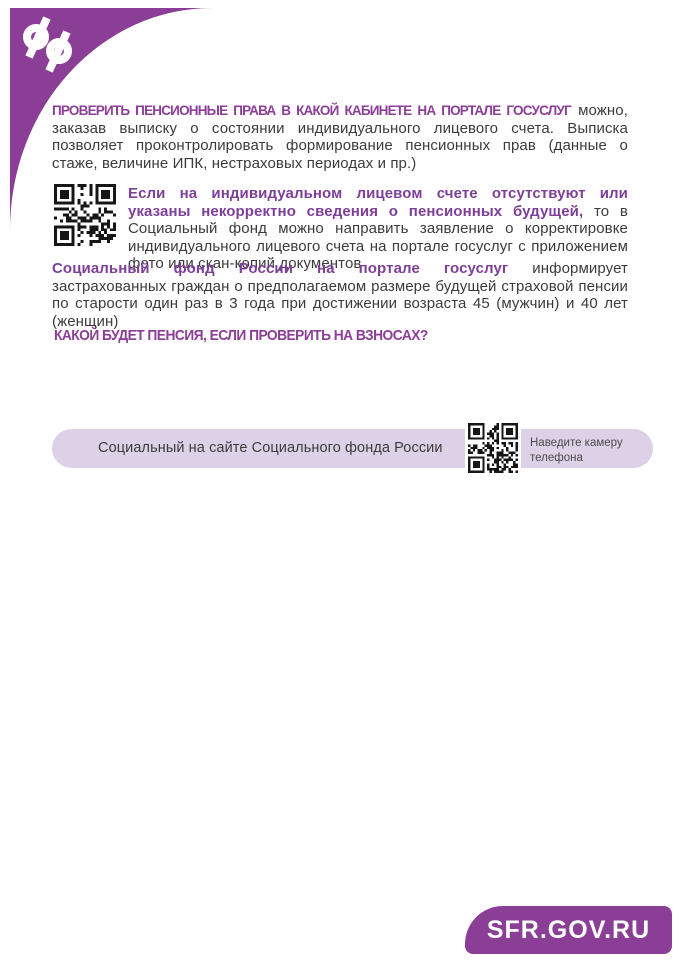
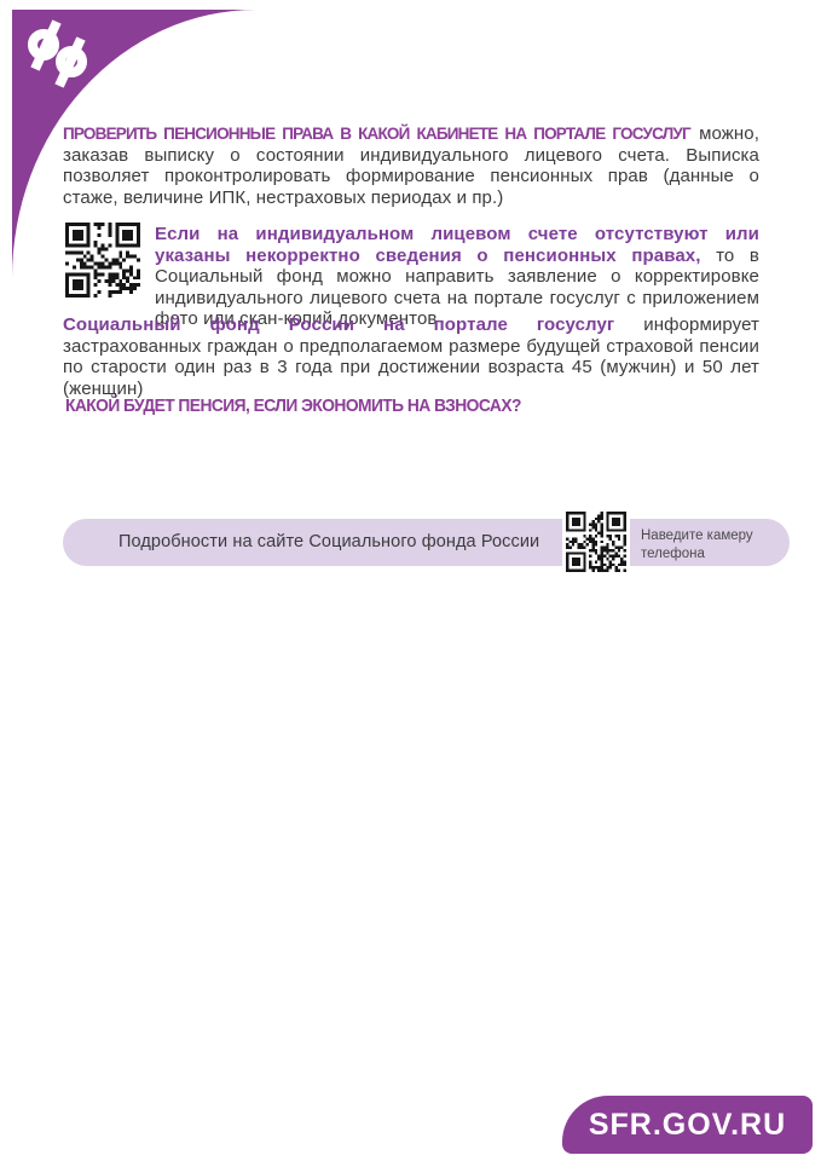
  ПРОВЕРИТЬ ПЕНСИОННЫЕ ПРАВА В КАКОЙ КАБИНЕТЕ НА ПОРТАЛЕ ГОСУСЛУГ можно, заказав выписку о состоянии индивидуального лицевого счета. Выписка позволяет проконтролировать формирование пенсионных прав (данные о стаже, величине ИПК, нестраховых периодах и пр.)
- Если на индивидуальном лицевом счете отсутствуют или указаны некорректно сведения о пенсионных будущей, то в Социальный фонд можно направить заявление о корректировке индивидуального лицевого счета на портале госуслуг с приложением фото или скан-копий документов
+ Если на индивидуальном лицевом счете отсутствуют или указаны некорректно сведения о пенсионных правах, то в Социальный фонд можно направить заявление о корректировке индивидуального лицевого счета на портале госуслуг с приложением фото или скан-копий документов
- Социальный фонд России на портале госуслуг информирует застрахованных граждан о предполагаемом размере будущей страховой пенсии по старости один раз в 3 года при достижении возраста 45 (мужчин) и 40 лет (женщин)
+ Социальный фонд России на портале госуслуг информирует застрахованных граждан о предполагаемом размере будущей страховой пенсии по старости один раз в 3 года при достижении возраста 45 (мужчин) и 50 лет (женщин)
- КАКОЙ БУДЕТ ПЕНСИЯ, ЕСЛИ ПРОВЕРИТЬ НА ВЗНОСАХ?
+ КАКОЙ БУДЕТ ПЕНСИЯ, ЕСЛИ ЭКОНОМИТЬ НА ВЗНОСАХ?
- Социальный на сайте Социального фонда России
+ Подробности на сайте Социального фонда России
  Наведите камеру телефона
  SFR.GOV.RU
